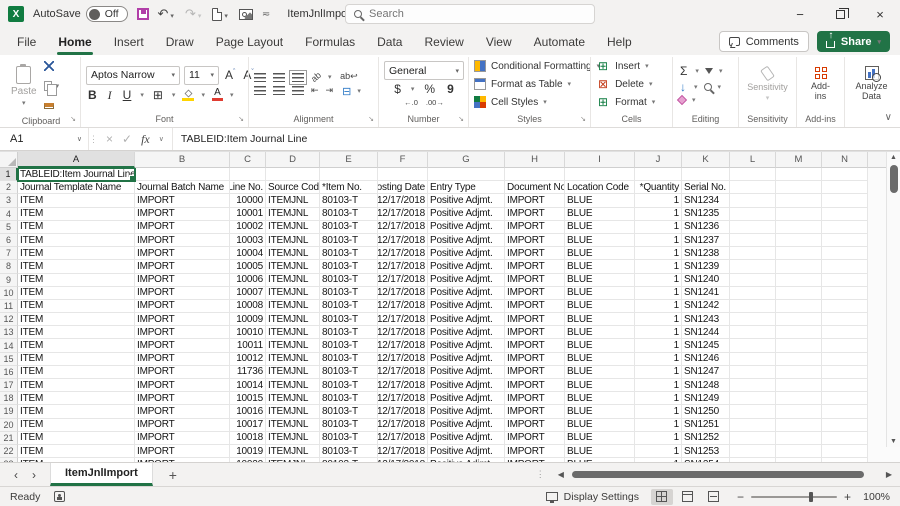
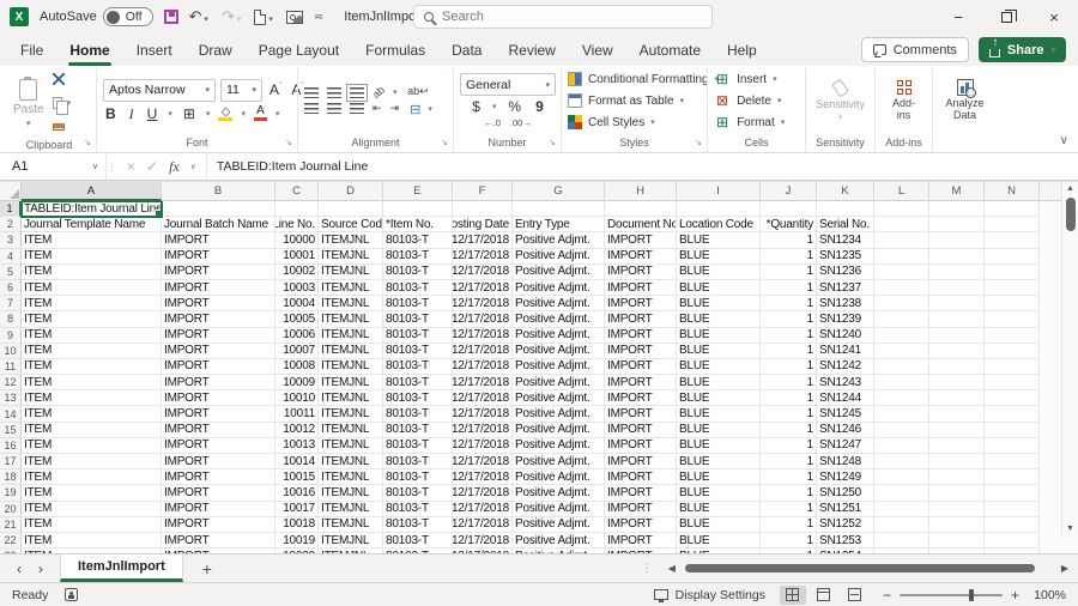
  X
  AutoSave
  Off
  ↶
  ↷
  ≂
  Search
  −
  ×
  File
  Home
  Insert
  Draw
  Page Layout
  Formulas
  Data
  Review
  View
  Automate
  Help
  Comments
  Share
  Paste
  Clipboard
  Aptos Narrow
  11
  B
  I
  U
  ⊞
  A
  Font
  ⇤
  ⇥
  ab↩
  ⊟
  Alignment
  General
  $
  %
  9
  ←.0
  .00→
  Number
  Conditional Formatting
  Format as Table
  Cell Styles
  Styles
  ⊞
  Insert
  ⊠
  Delete
  ⊞
  Format
  Cells
- Σ
- ↓
- Editing
  Sensitivity
  Sensitivity
  Add-ins
  Add-ins
  Analyze Data
  ∨
  A1
  ⋮
  ×
  ✓
  fx
  TABLEID:Item Journal Line
  A
  B
  C
  D
  E
  F
  G
  H
  I
  J
  K
  L
  M
  N
  1
  TABLEID:Item Journal Line
  2
  Journal Template Name
  Journal Batch Name
  Line No.
  Source Cod
  *Item No.
  osting Date
  Entry Type
  Document No
  Location Code
  *Quantity
  Serial No.
  3
  ITEM
  IMPORT
  10000
  ITEMJNL
  80103-T
  12/17/2018
  Positive Adjmt.
  IMPORT
  BLUE
  1
  SN1234
  4
  ITEM
  IMPORT
  10001
  ITEMJNL
  80103-T
  12/17/2018
  Positive Adjmt.
  IMPORT
  BLUE
  1
  SN1235
  5
  ITEM
  IMPORT
  10002
  ITEMJNL
  80103-T
  12/17/2018
  Positive Adjmt.
  IMPORT
  BLUE
  1
  SN1236
  6
  ITEM
  IMPORT
  10003
  ITEMJNL
  80103-T
  12/17/2018
  Positive Adjmt.
  IMPORT
  BLUE
  1
  SN1237
  7
  ITEM
  IMPORT
  10004
  ITEMJNL
  80103-T
  12/17/2018
  Positive Adjmt.
  IMPORT
  BLUE
  1
  SN1238
  8
  ITEM
  IMPORT
  10005
  ITEMJNL
  80103-T
  12/17/2018
  Positive Adjmt.
  IMPORT
  BLUE
  1
  SN1239
  9
  ITEM
  IMPORT
  10006
  ITEMJNL
  80103-T
  12/17/2018
  Positive Adjmt.
  IMPORT
  BLUE
  1
  SN1240
  10
  ITEM
  IMPORT
  10007
  ITEMJNL
  80103-T
  12/17/2018
  Positive Adjmt.
  IMPORT
  BLUE
  1
  SN1241
  11
  ITEM
  IMPORT
  10008
  ITEMJNL
  80103-T
  12/17/2018
  Positive Adjmt.
  IMPORT
  BLUE
  1
  SN1242
  12
  ITEM
  IMPORT
  10009
  ITEMJNL
  80103-T
  12/17/2018
  Positive Adjmt.
  IMPORT
  BLUE
  1
  SN1243
  13
  ITEM
  IMPORT
  10010
  ITEMJNL
  80103-T
  12/17/2018
  Positive Adjmt.
  IMPORT
  BLUE
  1
  SN1244
  14
  ITEM
  IMPORT
  10011
  ITEMJNL
  80103-T
  12/17/2018
  Positive Adjmt.
  IMPORT
  BLUE
  1
  SN1245
  15
  ITEM
  IMPORT
  10012
  ITEMJNL
  80103-T
  12/17/2018
  Positive Adjmt.
  IMPORT
  BLUE
  1
  SN1246
  16
  ITEM
  IMPORT
- 11736
+ 10013
  ITEMJNL
  80103-T
  12/17/2018
  Positive Adjmt.
  IMPORT
  BLUE
  1
  SN1247
  17
  ITEM
  IMPORT
  10014
  ITEMJNL
  80103-T
  12/17/2018
  Positive Adjmt.
  IMPORT
  BLUE
  1
  SN1248
  18
  ITEM
  IMPORT
  10015
  ITEMJNL
  80103-T
  12/17/2018
  Positive Adjmt.
  IMPORT
  BLUE
  1
  SN1249
  19
  ITEM
  IMPORT
  10016
  ITEMJNL
  80103-T
  12/17/2018
  Positive Adjmt.
  IMPORT
  BLUE
  1
  SN1250
  20
  ITEM
  IMPORT
  10017
  ITEMJNL
  80103-T
  12/17/2018
  Positive Adjmt.
  IMPORT
  BLUE
  1
  SN1251
  21
  ITEM
  IMPORT
  10018
  ITEMJNL
  80103-T
  12/17/2018
  Positive Adjmt.
  IMPORT
  BLUE
  1
  SN1252
  22
  ITEM
  IMPORT
  10019
  ITEMJNL
  80103-T
  12/17/2018
  Positive Adjmt.
  IMPORT
  BLUE
  1
  SN1253
  ‹
  ›
  ItemJnlImport
  +
  ⋮
  ◀
  ▶
  Ready
  Display Settings
  −
  +
  100%
